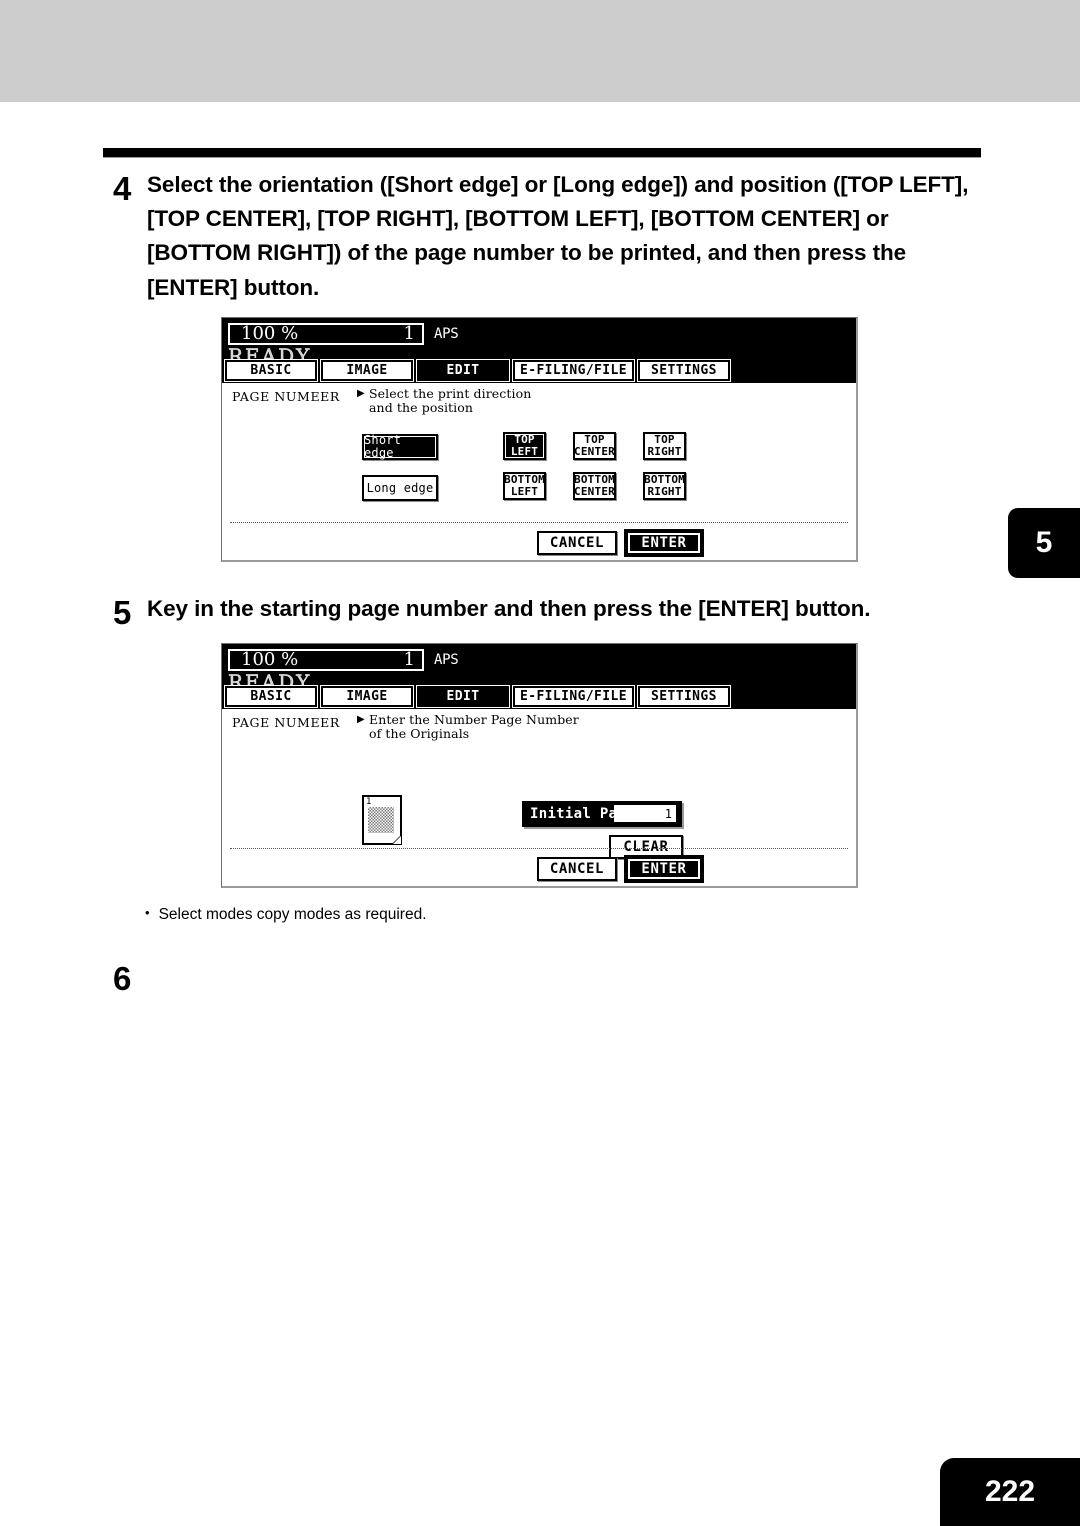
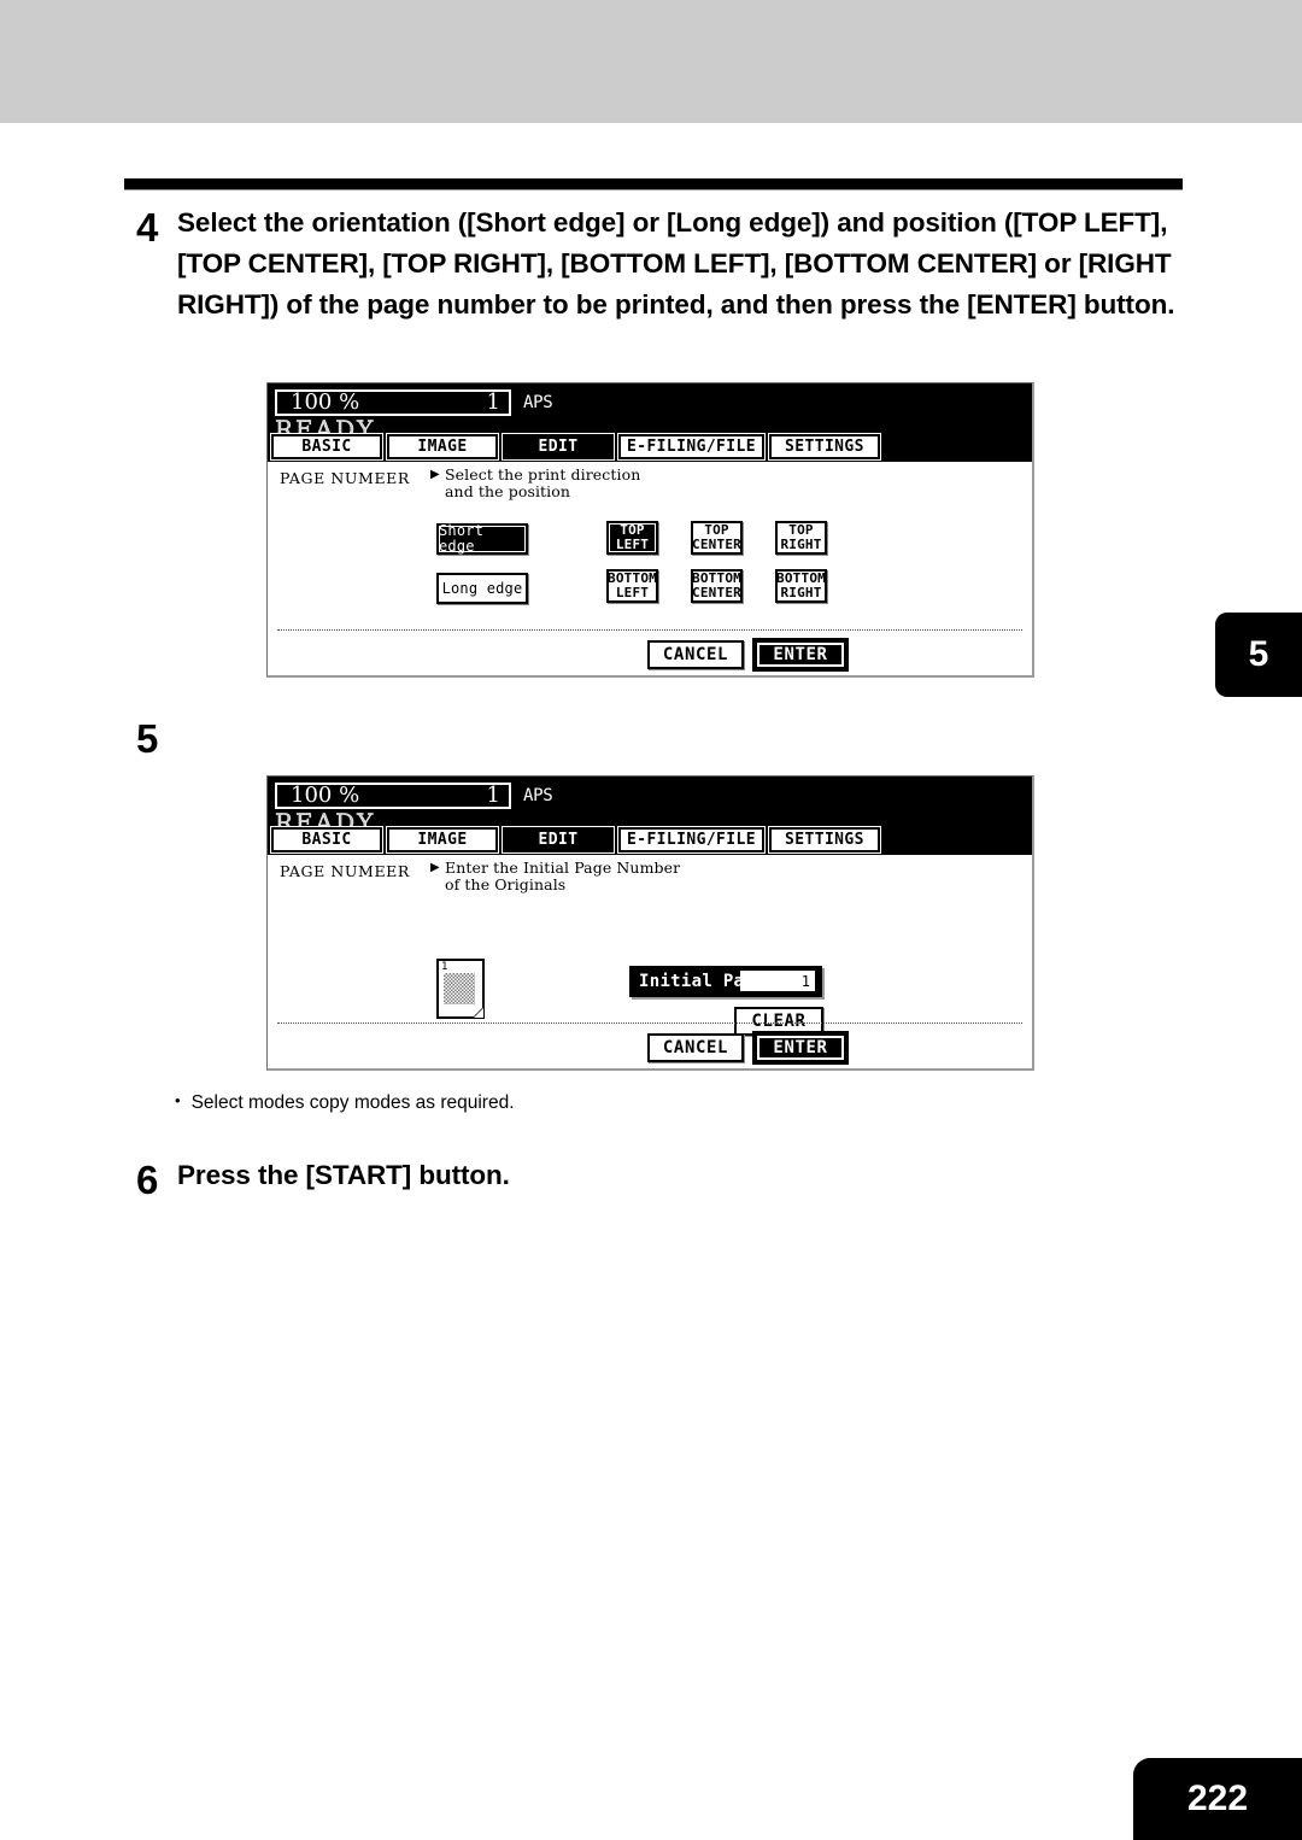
  5
  222
  4
- Select the orientation ([Short edge] or [Long edge]) and position ([TOP LEFT], [TOP CENTER], [TOP RIGHT], [BOTTOM LEFT], [BOTTOM CENTER] or [BOTTOM RIGHT]) of the page number to be printed, and then press the [ENTER] button.
+ Select the orientation ([Short edge] or [Long edge]) and position ([TOP LEFT], [TOP CENTER], [TOP RIGHT], [BOTTOM LEFT], [BOTTOM CENTER] or [RIGHT RIGHT]) of the page number to be printed, and then press the [ENTER] button.
  100 %
  1
  APS
  READY
  BASIC
  IMAGE
  EDIT
  E-FILING/FILE
  SETTINGS
  PAGE NUMEER
  ▶
  Select the print direction
  and the position
  Short edge
  Long edge
  TOP
  LEFT
  TOP
  CENTER
  TOP
  RIGHT
  BOTTOM
  LEFT
  BOTTOM
  CENTER
  BOTTOM
  RIGHT
  CANCEL
  ENTER
  5
- Key in the starting page number and then press the [ENTER] button.
  100 %
  1
  APS
  READY
  BASIC
  IMAGE
  EDIT
  E-FILING/FILE
  SETTINGS
  PAGE NUMEER
  ▶
- Enter the Number Page Number
+ Enter the Initial Page Number
  of the Originals
  1
  Initial Pa
  1
  CLEAR
  CANCEL
  ENTER
  •
  Select modes copy modes as required.
  6
+ Press the [START] button.
